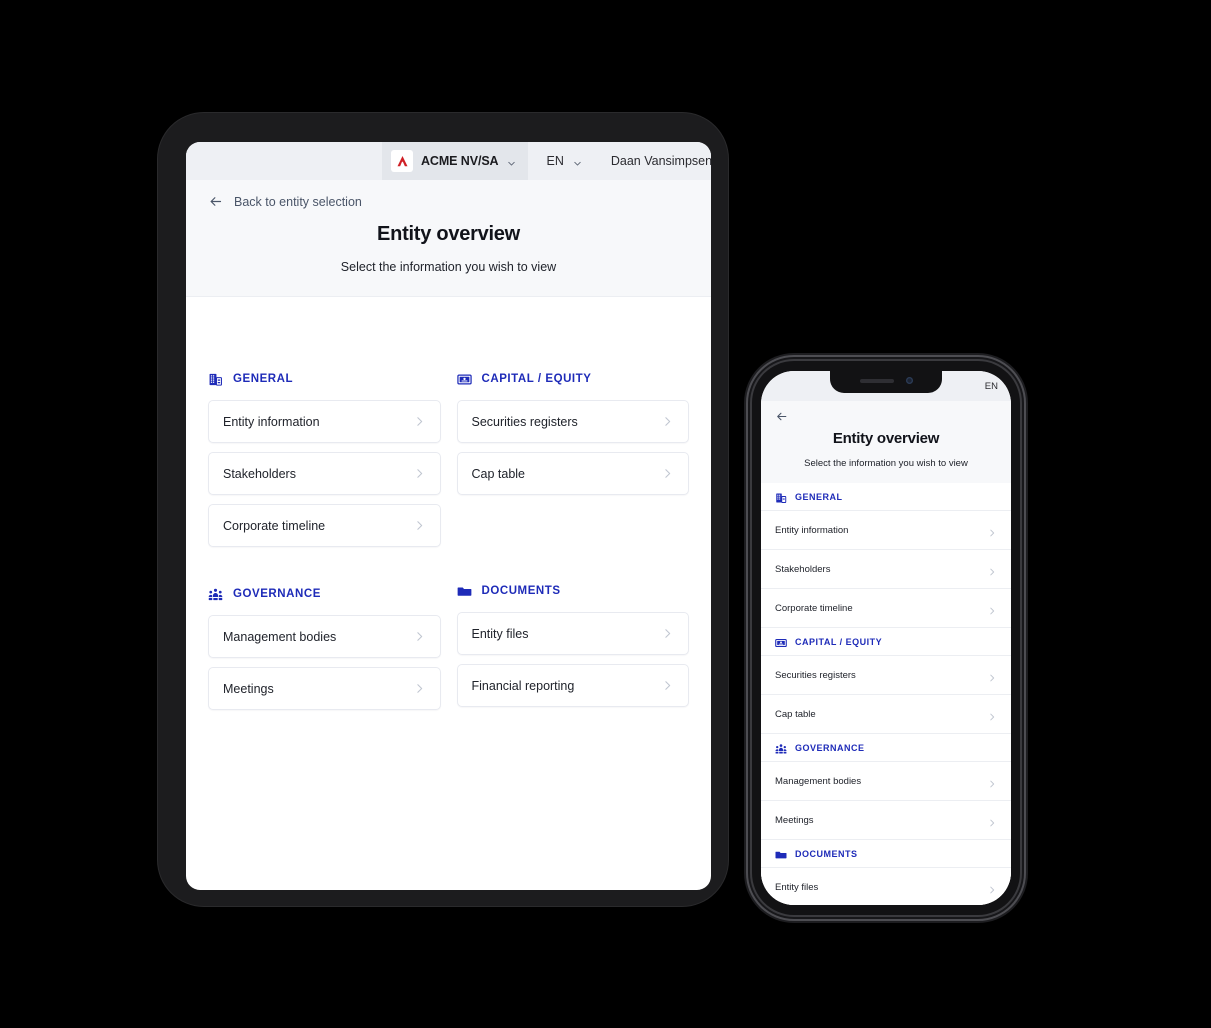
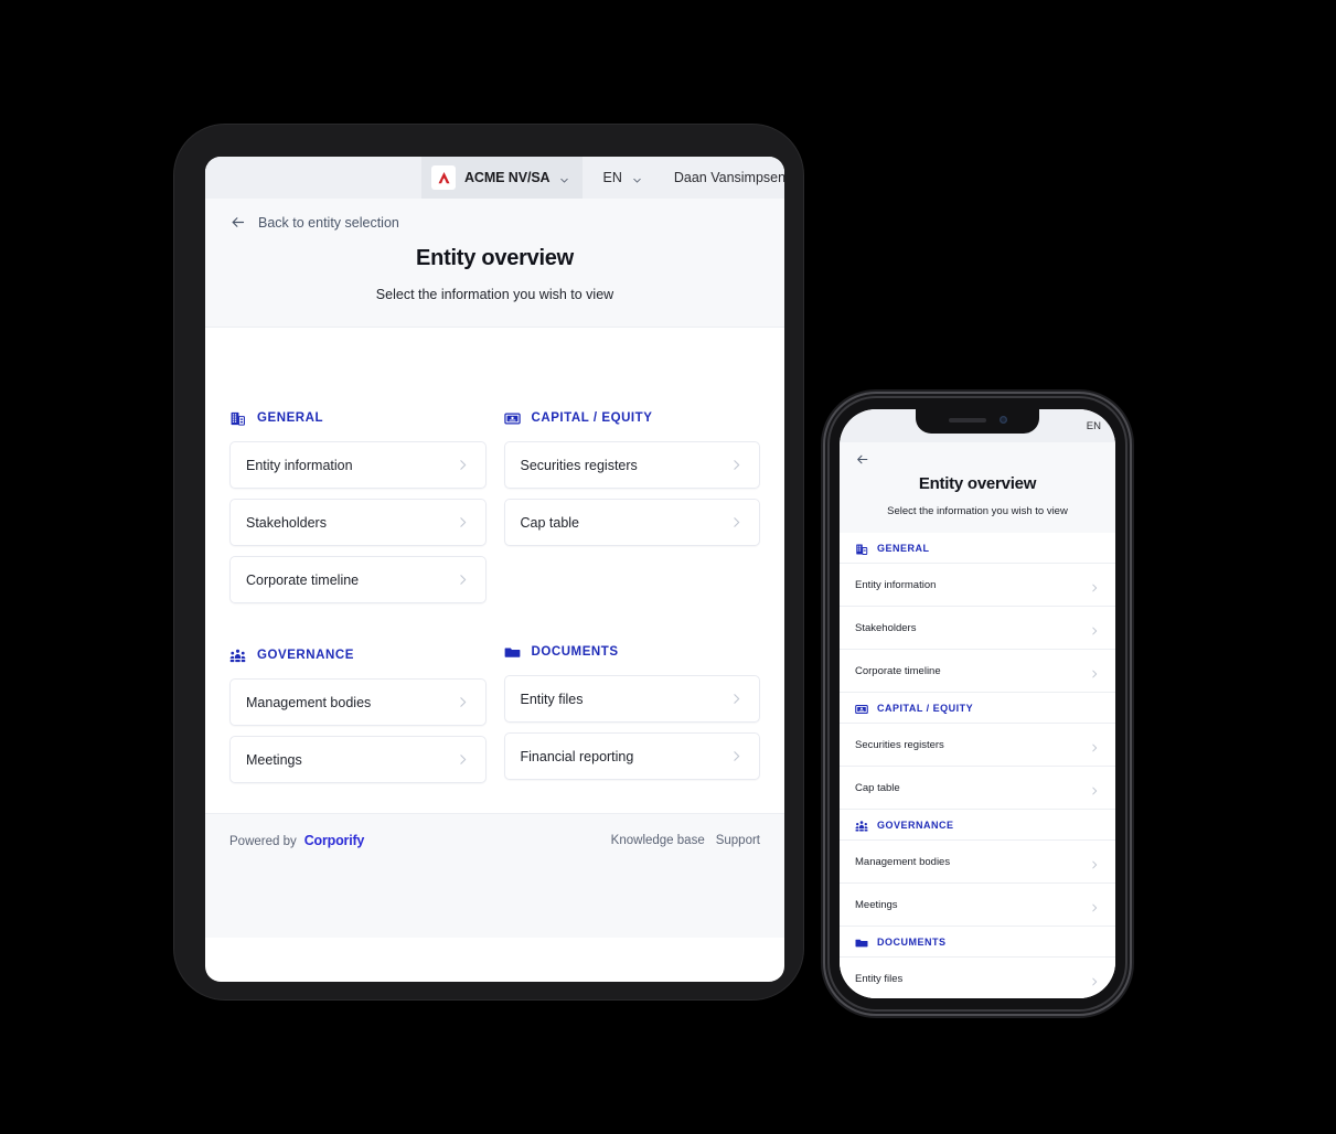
  ACME NV/SA
  EN
  Daan Vansimpsen
  Back to entity selection
  Entity overview
  Select the information you wish to view
  GENERAL
  Entity information
  Stakeholders
  Corporate timeline
  GOVERNANCE
  Management bodies
  Meetings
  CAPITAL / EQUITY
  Securities registers
  Cap table
  DOCUMENTS
  Entity files
  Financial reporting
+ Powered by
+ Corporify
+ Knowledge base
+ Support
  EN
  Entity overview
  Select the information you wish to view
  GENERAL
  Entity information
  Stakeholders
  Corporate timeline
  CAPITAL / EQUITY
  Securities registers
  Cap table
  GOVERNANCE
  Management bodies
  Meetings
  DOCUMENTS
  Entity files
